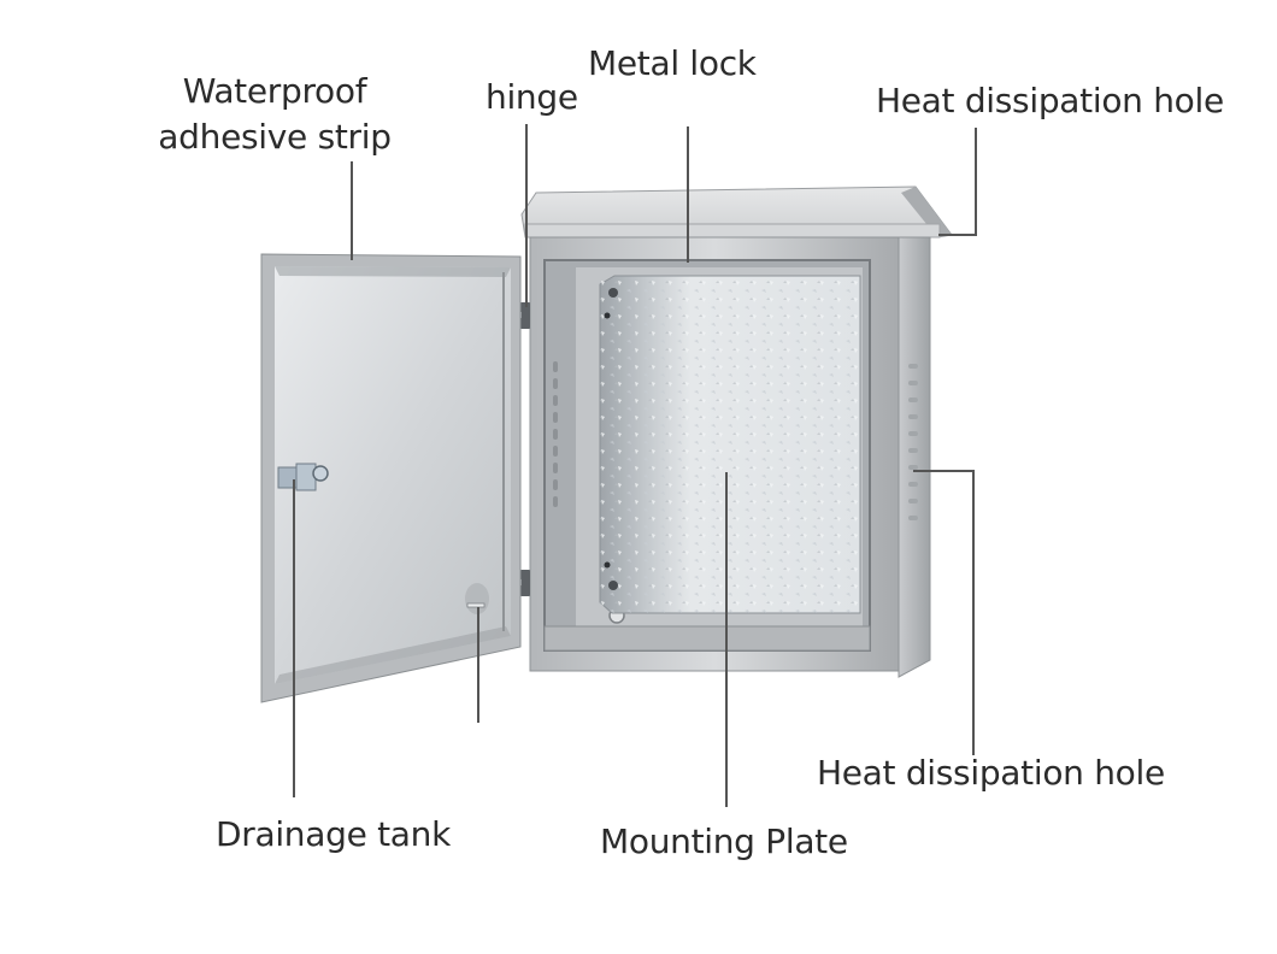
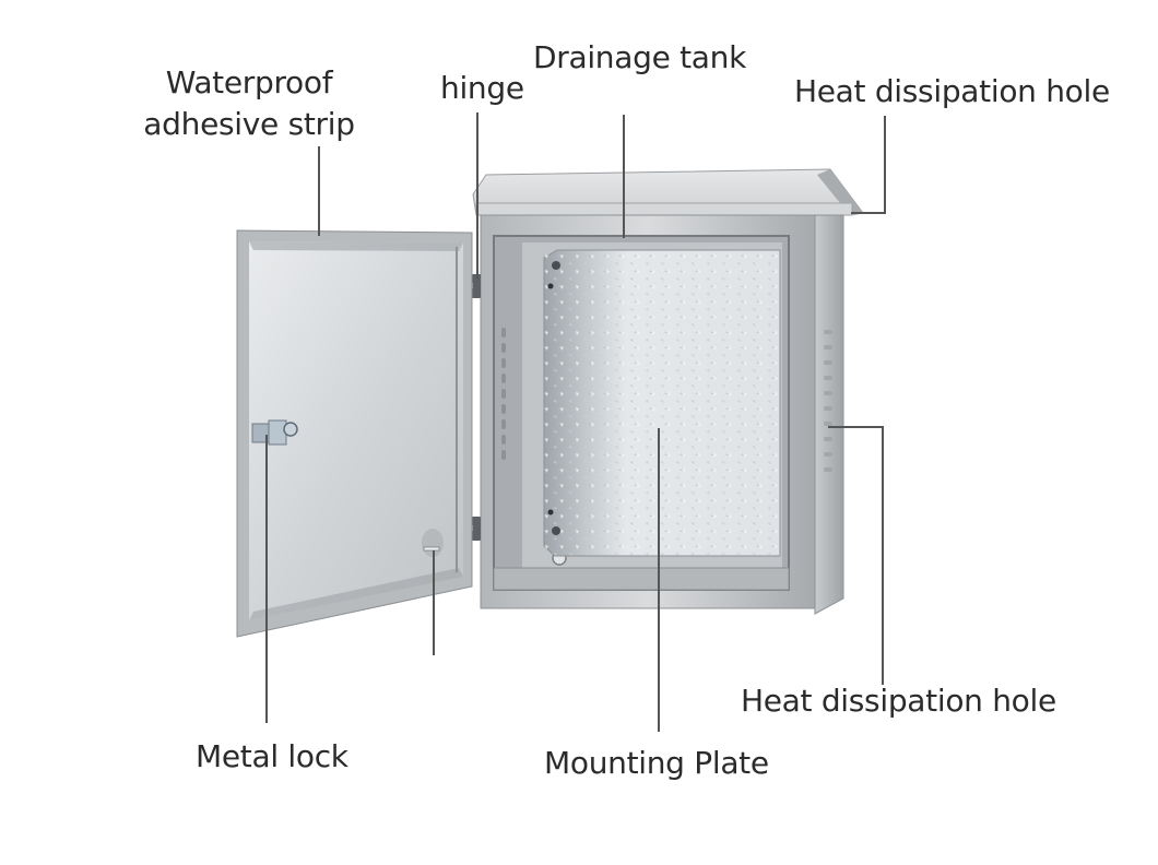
  Waterproof
  adhesive strip
  hinge
- Metal lock
+ Drainage tank
  Heat dissipation hole
- Drainage tank
+ Metal lock
  Mounting Plate
  Heat dissipation hole
